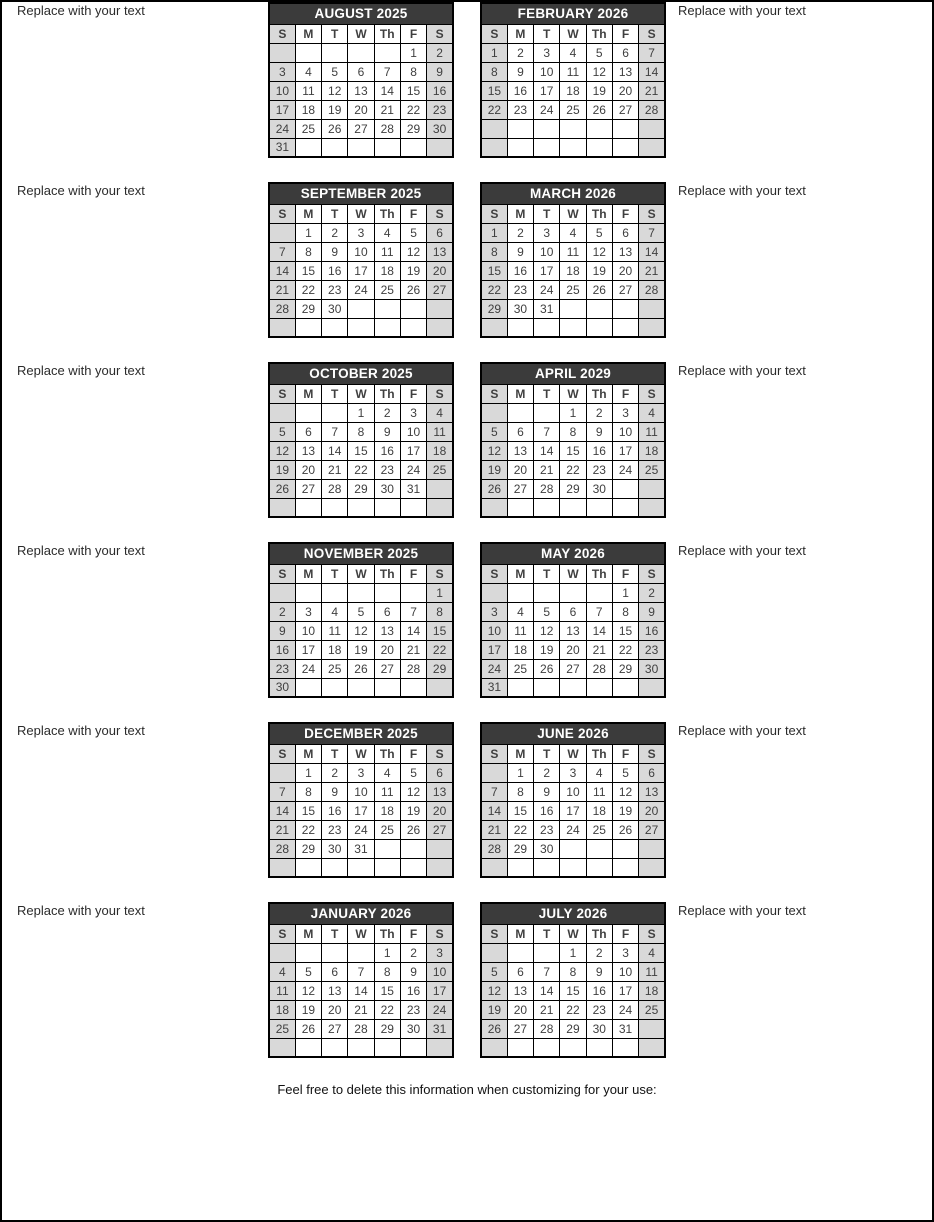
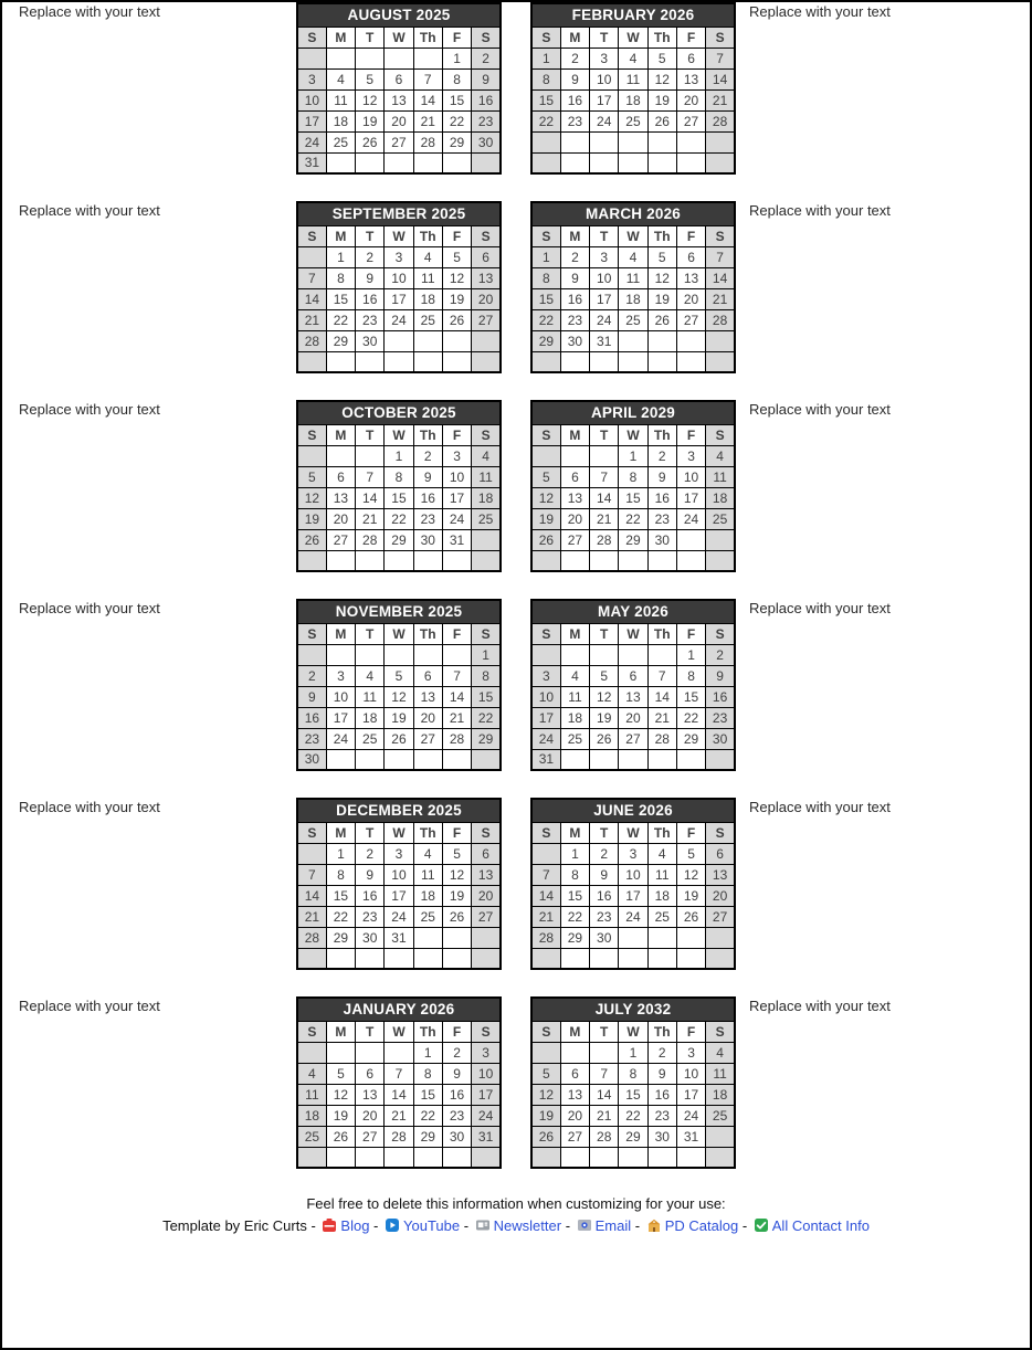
  Replace with your text
  AUGUST 2025
  S	M	T	W	Th	F	S
  					1	2
  3	4	5	6	7	8	9
  10	11	12	13	14	15	16
  17	18	19	20	21	22	23
  24	25	26	27	28	29	30
  31
  FEBRUARY 2026
  S	M	T	W	Th	F	S
  1	2	3	4	5	6	7
  8	9	10	11	12	13	14
  15	16	17	18	19	20	21
  22	23	24	25	26	27	28
  Replace with your text
  Replace with your text
  SEPTEMBER 2025
  S	M	T	W	Th	F	S
  	1	2	3	4	5	6
  7	8	9	10	11	12	13
  14	15	16	17	18	19	20
  21	22	23	24	25	26	27
  28	29	30
  MARCH 2026
  S	M	T	W	Th	F	S
  1	2	3	4	5	6	7
  8	9	10	11	12	13	14
  15	16	17	18	19	20	21
  22	23	24	25	26	27	28
  29	30	31
  Replace with your text
  Replace with your text
  OCTOBER 2025
  S	M	T	W	Th	F	S
  			1	2	3	4
  5	6	7	8	9	10	11
  12	13	14	15	16	17	18
  19	20	21	22	23	24	25
  26	27	28	29	30	31
  APRIL 2029
  S	M	T	W	Th	F	S
  			1	2	3	4
  5	6	7	8	9	10	11
  12	13	14	15	16	17	18
  19	20	21	22	23	24	25
  26	27	28	29	30
  Replace with your text
  Replace with your text
  NOVEMBER 2025
  S	M	T	W	Th	F	S
  						1
  2	3	4	5	6	7	8
  9	10	11	12	13	14	15
  16	17	18	19	20	21	22
  23	24	25	26	27	28	29
  30
  MAY 2026
  S	M	T	W	Th	F	S
  					1	2
  3	4	5	6	7	8	9
  10	11	12	13	14	15	16
  17	18	19	20	21	22	23
  24	25	26	27	28	29	30
  31
  Replace with your text
  Replace with your text
  DECEMBER 2025
  S	M	T	W	Th	F	S
  	1	2	3	4	5	6
  7	8	9	10	11	12	13
  14	15	16	17	18	19	20
  21	22	23	24	25	26	27
  28	29	30	31
  JUNE 2026
  S	M	T	W	Th	F	S
  	1	2	3	4	5	6
  7	8	9	10	11	12	13
  14	15	16	17	18	19	20
  21	22	23	24	25	26	27
  28	29	30
  Replace with your text
  Replace with your text
  JANUARY 2026
  S	M	T	W	Th	F	S
  				1	2	3
  4	5	6	7	8	9	10
  11	12	13	14	15	16	17
  18	19	20	21	22	23	24
  25	26	27	28	29	30	31
- JULY 2026
+ JULY 2032
  S	M	T	W	Th	F	S
  			1	2	3	4
  5	6	7	8	9	10	11
  12	13	14	15	16	17	18
  19	20	21	22	23	24	25
  26	27	28	29	30	31
  Replace with your text
  Feel free to delete this information when customizing for your use:
+ Template by Eric Curts - Blog - YouTube - Newsletter - Email - PD Catalog - All Contact Info
